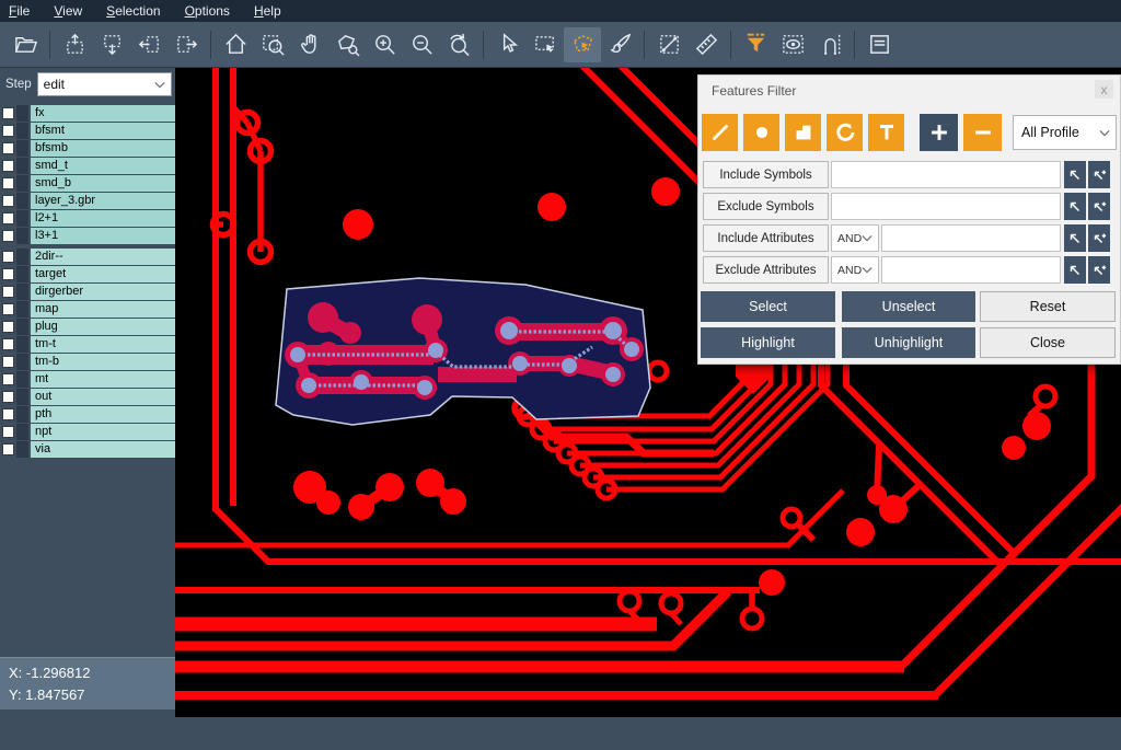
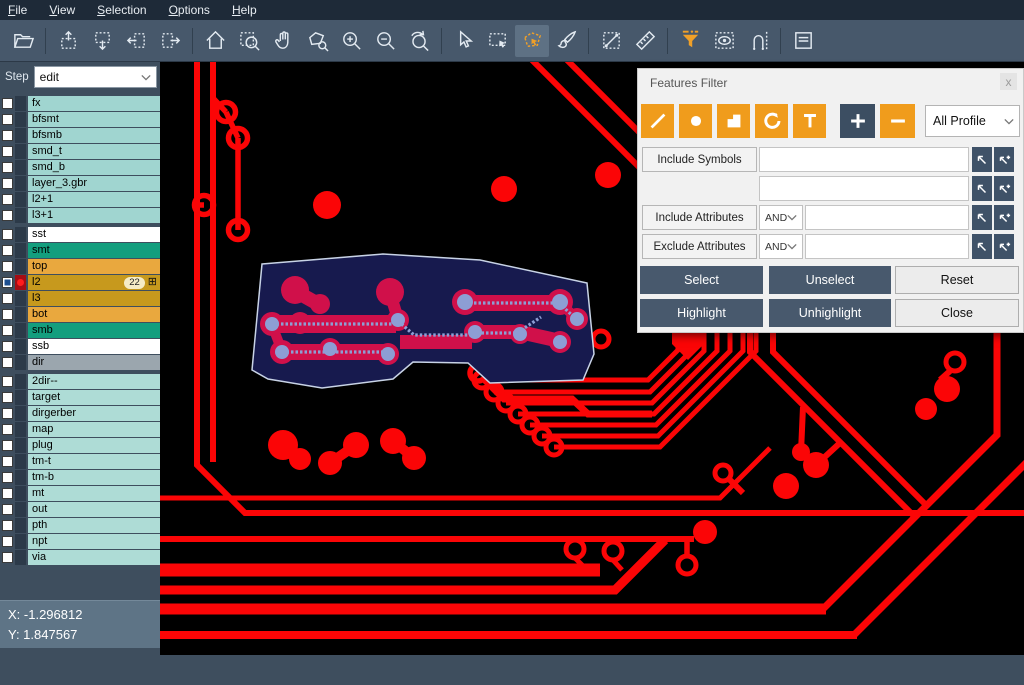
  File
  View
  Selection
  Options
  Help
  Step
  edit
  fx
  bfsmt
  bfsmb
  smd_t
  smd_b
  layer_3.gbr
  l2+1
  l3+1
+ sst
+ smt
+ top
+ l2
+ 22
+ ⊞
+ l3
+ bot
+ smb
+ ssb
+ dir
  2dir--
  target
  dirgerber
  map
  plug
  tm-t
  tm-b
  mt
  out
  pth
  npt
  via
  X: -1.296812
  Y: 1.847567
  Features Filter
  x
  All Profile
  Include Symbols
- Exclude Symbols
  Include Attributes
  AND
  Exclude Attributes
  AND
  Select
  Unselect
  Reset
  Highlight
  Unhighlight
  Close
